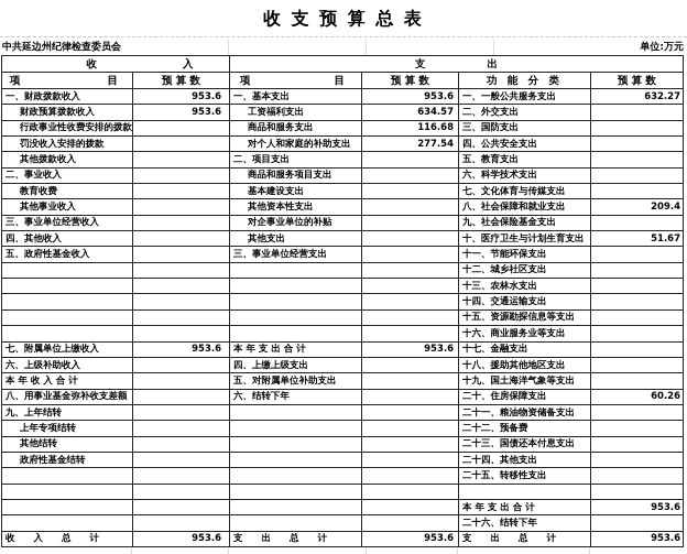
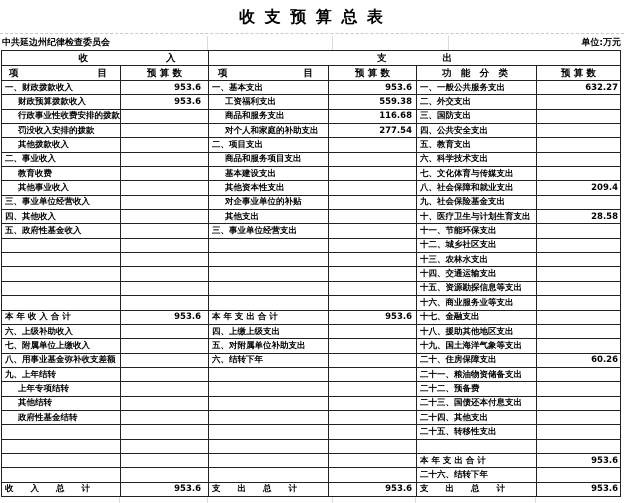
  收 支 预 算 总 表
  中共延边州纪律检查委员会
  单位:万元
  收
  入
  支
  出
  项
  目
  预 算 数
  项
  目
  预 算 数
  功 能 分 类
  预 算 数
  一、财政拨款收入
  953.6
  财政预算拨款收入
  953.6
  行政事业性收费安排的拨款
  罚没收入安排的拨款
  其他拨款收入
  二、事业收入
  教育收费
  其他事业收入
  三、事业单位经营收入
  四、其他收入
  五、政府性基金收入
- 七、附属单位上缴收入
+ 本 年 收 入 合 计
  953.6
  六、上级补助收入
- 本 年 收 入 合 计
+ 七、附属单位上缴收入
  八、用事业基金弥补收支差额
  九、上年结转
  上年专项结转
  其他结转
  政府性基金结转
  收 入 总 计
  953.6
  一、基本支出
  953.6
  工资福利支出
- 634.57
+ 559.38
  商品和服务支出
  116.68
  对个人和家庭的补助支出
  277.54
  二、项目支出
  商品和服务项目支出
  基本建设支出
  其他资本性支出
  对企事业单位的补贴
  其他支出
  三、事业单位经营支出
  本 年 支 出 合 计
  953.6
  四、上缴上级支出
  五、对附属单位补助支出
  六、结转下年
  支 出 总 计
  953.6
  一、一般公共服务支出
  632.27
  二、外交支出
  三、国防支出
  四、公共安全支出
  五、教育支出
  六、科学技术支出
  七、文化体育与传媒支出
  八、社会保障和就业支出
  209.4
  九、社会保险基金支出
  十、医疗卫生与计划生育支出
- 51.67
+ 28.58
  十一、节能环保支出
  十二、城乡社区支出
  十三、农林水支出
  十四、交通运输支出
  十五、资源勘探信息等支出
  十六、商业服务业等支出
  十七、金融支出
  十八、援助其他地区支出
  十九、国土海洋气象等支出
  二十、住房保障支出
  60.26
  二十一、粮油物资储备支出
  二十二、预备费
  二十三、国债还本付息支出
  二十四、其他支出
  二十五、转移性支出
  本 年 支 出 合 计
  953.6
  二十六、结转下年
  支 出 总 计
  953.6
